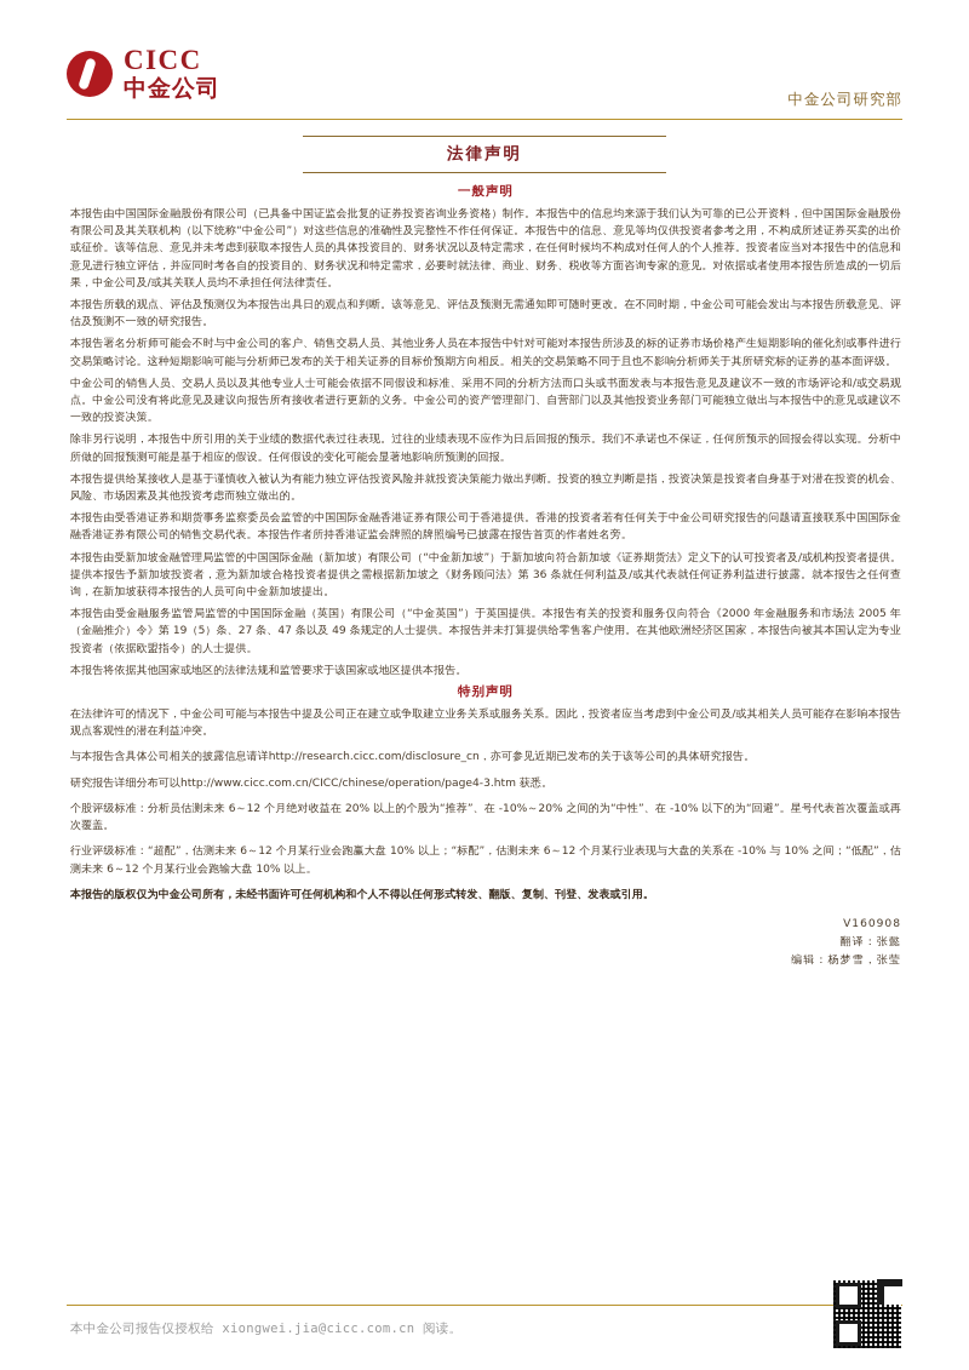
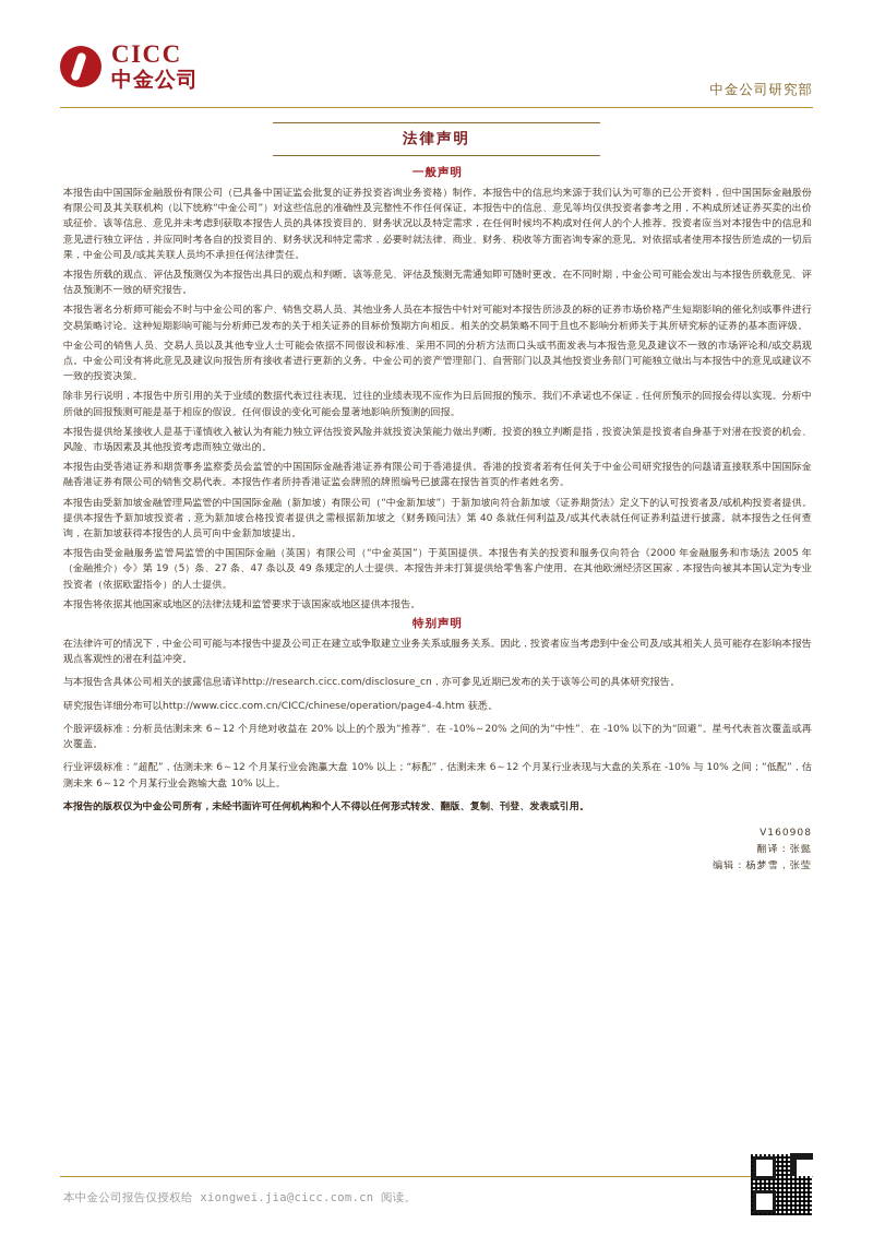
  CICC
  中金公司
  中金公司研究部
  法律声明
  一般声明
  本报告由中国国际金融股份有限公司（已具备中国证监会批复的证券投资咨询业务资格）制作。本报告中的信息均来源于我们认为可靠的已公开资料，但中国国际金融股份有限公司及其关联机构（以下统称“中金公司”）对这些信息的准确性及完整性不作任何保证。本报告中的信息、意见等均仅供投资者参考之用，不构成所述证券买卖的出价或征价。该等信息、意见并未考虑到获取本报告人员的具体投资目的、财务状况以及特定需求，在任何时候均不构成对任何人的个人推荐。投资者应当对本报告中的信息和意见进行独立评估，并应同时考各自的投资目的、财务状况和特定需求，必要时就法律、商业、财务、税收等方面咨询专家的意见。对依据或者使用本报告所造成的一切后果，中金公司及/或其关联人员均不承担任何法律责任。
  本报告所载的观点、评估及预测仅为本报告出具日的观点和判断。该等意见、评估及预测无需通知即可随时更改。在不同时期，中金公司可能会发出与本报告所载意见、评估及预测不一致的研究报告。
  本报告署名分析师可能会不时与中金公司的客户、销售交易人员、其他业务人员在本报告中针对可能对本报告所涉及的标的证券市场价格产生短期影响的催化剂或事件进行交易策略讨论。这种短期影响可能与分析师已发布的关于相关证券的目标价预期方向相反。相关的交易策略不同于且也不影响分析师关于其所研究标的证券的基本面评级。
  中金公司的销售人员、交易人员以及其他专业人士可能会依据不同假设和标准、采用不同的分析方法而口头或书面发表与本报告意见及建议不一致的市场评论和/或交易观点。中金公司没有将此意见及建议向报告所有接收者进行更新的义务。中金公司的资产管理部门、自营部门以及其他投资业务部门可能独立做出与本报告中的意见或建议不一致的投资决策。
  除非另行说明，本报告中所引用的关于业绩的数据代表过往表现。过往的业绩表现不应作为日后回报的预示。我们不承诺也不保证，任何所预示的回报会得以实现。分析中所做的回报预测可能是基于相应的假设。任何假设的变化可能会显著地影响所预测的回报。
  本报告提供给某接收人是基于谨慎收入被认为有能力独立评估投资风险并就投资决策能力做出判断。投资的独立判断是指，投资决策是投资者自身基于对潜在投资的机会、风险、市场因素及其他投资考虑而独立做出的。
  本报告由受香港证券和期货事务监察委员会监管的中国国际金融香港证券有限公司于香港提供。香港的投资者若有任何关于中金公司研究报告的问题请直接联系中国国际金融香港证券有限公司的销售交易代表。本报告作者所持香港证监会牌照的牌照编号已披露在报告首页的作者姓名旁。
- 本报告由受新加坡金融管理局监管的中国国际金融（新加坡）有限公司（“中金新加坡”）于新加坡向符合新加坡《证券期货法》定义下的认可投资者及/或机构投资者提供。提供本报告予新加坡投资者，意为新加坡合格投资者提供之需根据新加坡之《财务顾问法》第 36 条就任何利益及/或其代表就任何证券利益进行披露。就本报告之任何查询，在新加坡获得本报告的人员可向中金新加坡提出。
+ 本报告由受新加坡金融管理局监管的中国国际金融（新加坡）有限公司（“中金新加坡”）于新加坡向符合新加坡《证券期货法》定义下的认可投资者及/或机构投资者提供。提供本报告予新加坡投资者，意为新加坡合格投资者提供之需根据新加坡之《财务顾问法》第 40 条就任何利益及/或其代表就任何证券利益进行披露。就本报告之任何查询，在新加坡获得本报告的人员可向中金新加坡提出。
  本报告由受金融服务监管局监管的中国国际金融（英国）有限公司（“中金英国”）于英国提供。本报告有关的投资和服务仅向符合《2000 年金融服务和市场法 2005 年（金融推介）令》第 19（5）条、27 条、47 条以及 49 条规定的人士提供。本报告并未打算提供给零售客户使用。在其他欧洲经济区国家，本报告向被其本国认定为专业投资者（依据欧盟指令）的人士提供。
  本报告将依据其他国家或地区的法律法规和监管要求于该国家或地区提供本报告。
  特别声明
  在法律许可的情况下，中金公司可能与本报告中提及公司正在建立或争取建立业务关系或服务关系。因此，投资者应当考虑到中金公司及/或其相关人员可能存在影响本报告观点客观性的潜在利益冲突。
  与本报告含具体公司相关的披露信息请详http://research.cicc.com/disclosure_cn，亦可参见近期已发布的关于该等公司的具体研究报告。
- 研究报告详细分布可以http://www.cicc.com.cn/CICC/chinese/operation/page4-3.htm 获悉。
+ 研究报告详细分布可以http://www.cicc.com.cn/CICC/chinese/operation/page4-4.htm 获悉。
  个股评级标准：分析员估测未来 6～12 个月绝对收益在 20% 以上的个股为“推荐”、在 -10%～20% 之间的为“中性”、在 -10% 以下的为“回避”。星号代表首次覆盖或再次覆盖。
  行业评级标准：“超配”，估测未来 6～12 个月某行业会跑赢大盘 10% 以上；“标配”，估测未来 6～12 个月某行业表现与大盘的关系在 -10% 与 10% 之间；“低配”，估测未来 6～12 个月某行业会跑输大盘 10% 以上。
  本报告的版权仅为中金公司所有，未经书面许可任何机构和个人不得以任何形式转发、翻版、复制、刊登、发表或引用。
  V160908
  翻译：张懿
  编辑：杨梦雪，张莹
  本中金公司报告仅授权给 xiongwei.jia@cicc.com.cn 阅读。
